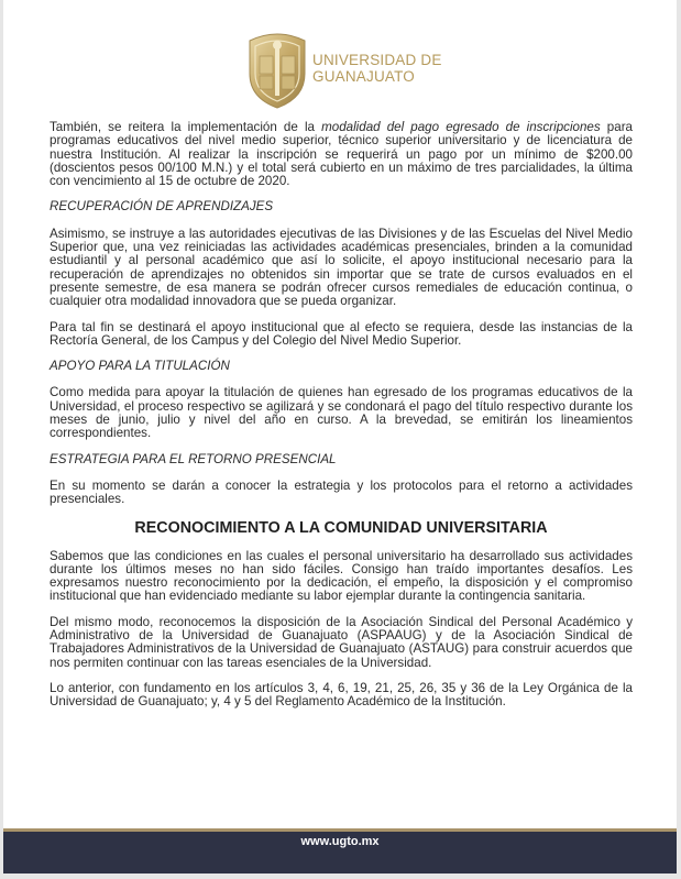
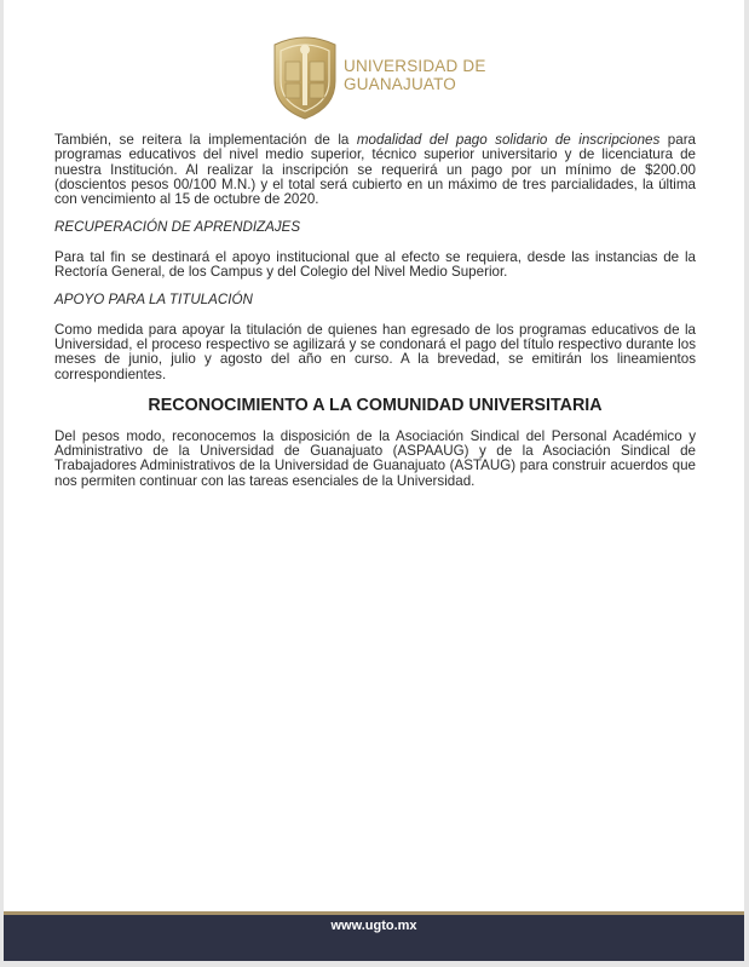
  UNIVERSIDAD DE
  GUANAJUATO
- También, se reitera la implementación de la modalidad del pago egresado de inscripciones para programas educativos del nivel medio superior, técnico superior universitario y de licenciatura de nuestra Institución. Al realizar la inscripción se requerirá un pago por un mínimo de $200.00 (doscientos pesos 00/100 M.N.) y el total será cubierto en un máximo de tres parcialidades, la última con vencimiento al 15 de octubre de 2020.
+ También, se reitera la implementación de la modalidad del pago solidario de inscripciones para programas educativos del nivel medio superior, técnico superior universitario y de licenciatura de nuestra Institución. Al realizar la inscripción se requerirá un pago por un mínimo de $200.00 (doscientos pesos 00/100 M.N.) y el total será cubierto en un máximo de tres parcialidades, la última con vencimiento al 15 de octubre de 2020.
  RECUPERACIÓN DE APRENDIZAJES
- Asimismo, se instruye a las autoridades ejecutivas de las Divisiones y de las Escuelas del Nivel Medio Superior que, una vez reiniciadas las actividades académicas presenciales, brinden a la comunidad estudiantil y al personal académico que así lo solicite, el apoyo institucional necesario para la recuperación de aprendizajes no obtenidos sin importar que se trate de cursos evaluados en el presente semestre, de esa manera se podrán ofrecer cursos remediales de educación continua, o cualquier otra modalidad innovadora que se pueda organizar.
  Para tal fin se destinará el apoyo institucional que al efecto se requiera, desde las instancias de la Rectoría General, de los Campus y del Colegio del Nivel Medio Superior.
  APOYO PARA LA TITULACIÓN
- Como medida para apoyar la titulación de quienes han egresado de los programas educativos de la Universidad, el proceso respectivo se agilizará y se condonará el pago del título respectivo durante los meses de junio, julio y nivel del año en curso. A la brevedad, se emitirán los lineamientos correspondientes.
+ Como medida para apoyar la titulación de quienes han egresado de los programas educativos de la Universidad, el proceso respectivo se agilizará y se condonará el pago del título respectivo durante los meses de junio, julio y agosto del año en curso. A la brevedad, se emitirán los lineamientos correspondientes.
- ESTRATEGIA PARA EL RETORNO PRESENCIAL
- En su momento se darán a conocer la estrategia y los protocolos para el retorno a actividades presenciales.
  RECONOCIMIENTO A LA COMUNIDAD UNIVERSITARIA
- Sabemos que las condiciones en las cuales el personal universitario ha desarrollado sus actividades durante los últimos meses no han sido fáciles. Consigo han traído importantes desafíos. Les expresamos nuestro reconocimiento por la dedicación, el empeño, la disposición y el compromiso institucional que han evidenciado mediante su labor ejemplar durante la contingencia sanitaria.
- Del mismo modo, reconocemos la disposición de la Asociación Sindical del Personal Académico y Administrativo de la Universidad de Guanajuato (ASPAAUG) y de la Asociación Sindical de Trabajadores Administrativos de la Universidad de Guanajuato (ASTAUG) para construir acuerdos que nos permiten continuar con las tareas esenciales de la Universidad.
+ Del pesos modo, reconocemos la disposición de la Asociación Sindical del Personal Académico y Administrativo de la Universidad de Guanajuato (ASPAAUG) y de la Asociación Sindical de Trabajadores Administrativos de la Universidad de Guanajuato (ASTAUG) para construir acuerdos que nos permiten continuar con las tareas esenciales de la Universidad.
- Lo anterior, con fundamento en los artículos 3, 4, 6, 19, 21, 25, 26, 35 y 36 de la Ley Orgánica de la Universidad de Guanajuato; y, 4 y 5 del Reglamento Académico de la Institución.
  www.ugto.mx
